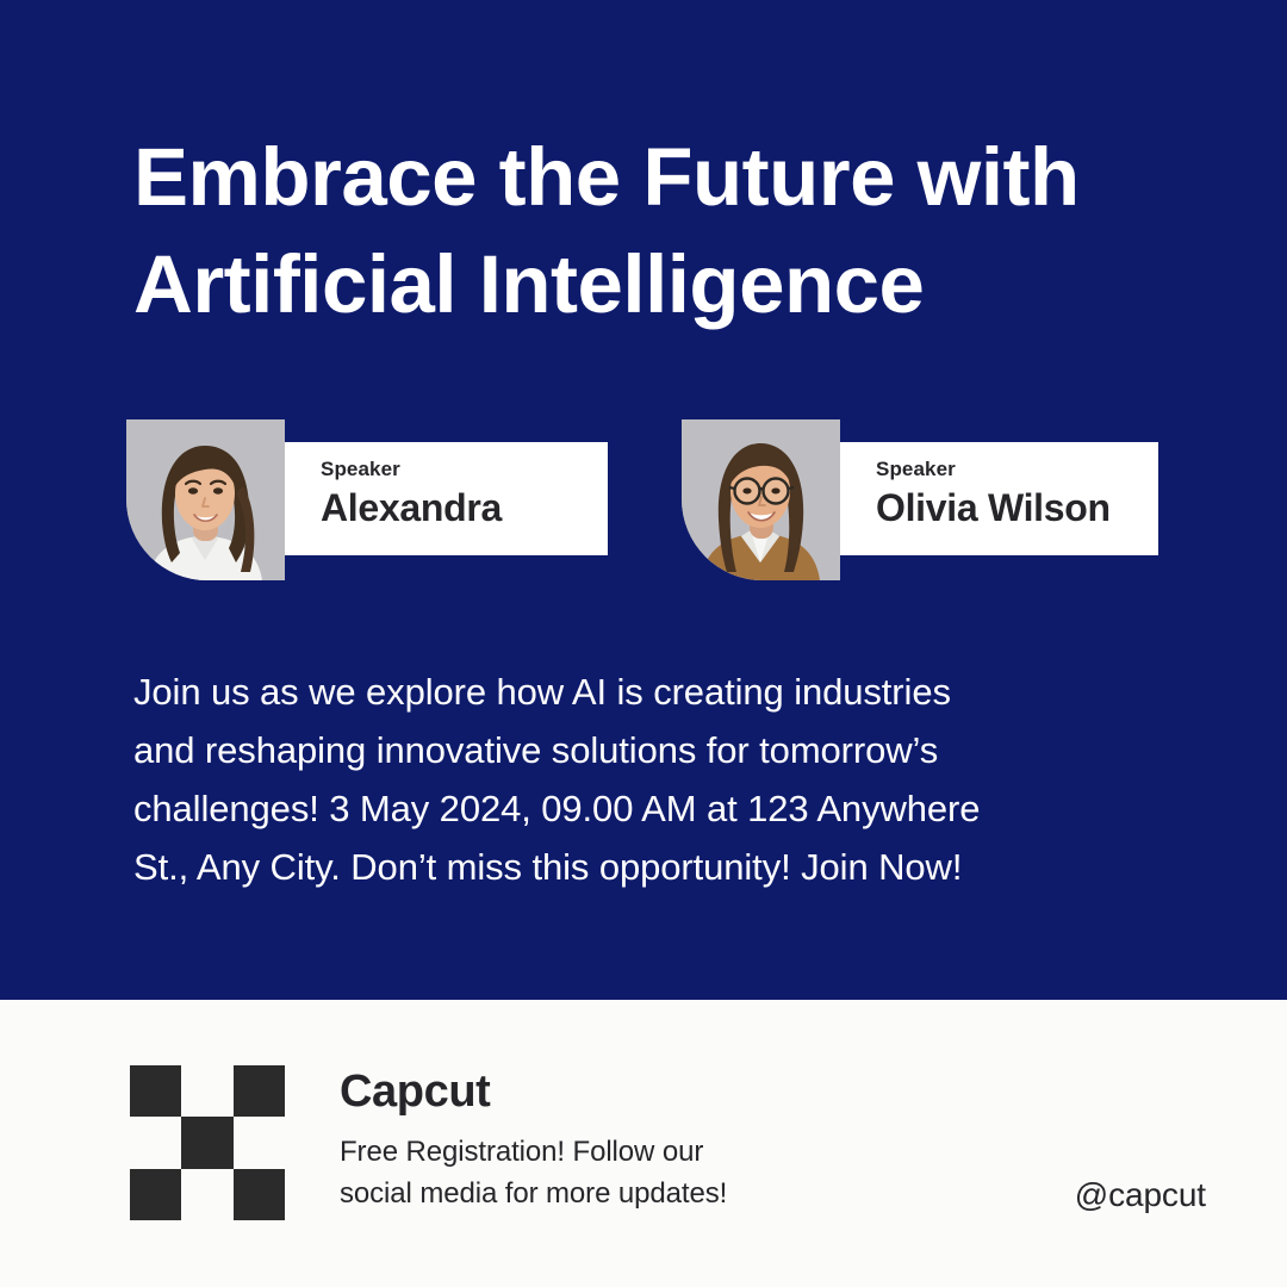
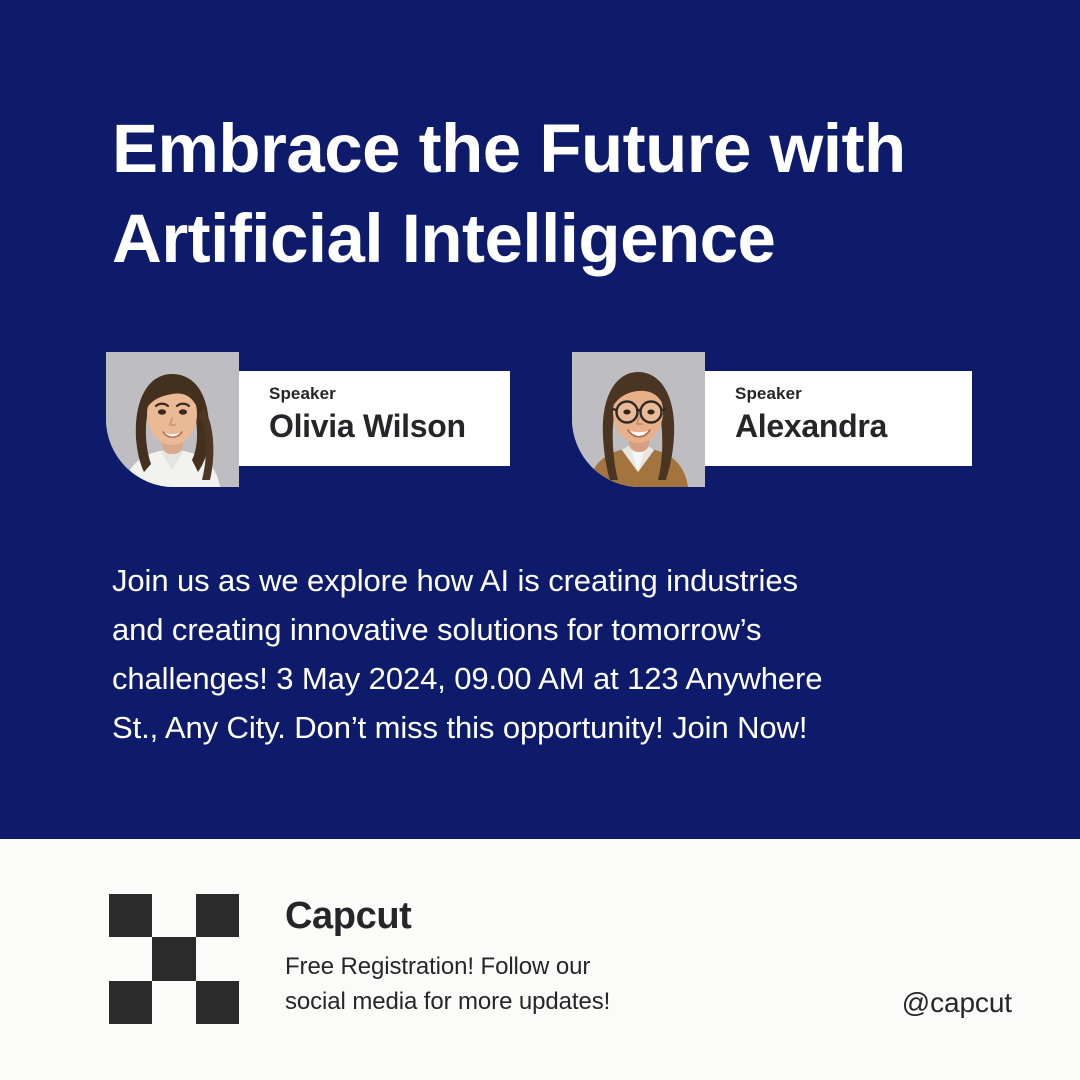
  Embrace the Future with
  Artificial Intelligence
  Speaker
- Alexandra
+ Olivia Wilson
  Speaker
- Olivia Wilson
+ Alexandra
  Join us as we explore how AI is creating industries
- and reshaping innovative solutions for tomorrow’s
+ and creating innovative solutions for tomorrow’s
  challenges! 3 May 2024, 09.00 AM at 123 Anywhere
  St., Any City. Don’t miss this opportunity! Join Now!
  Capcut
  Free Registration! Follow our
  social media for more updates!
  @capcut
